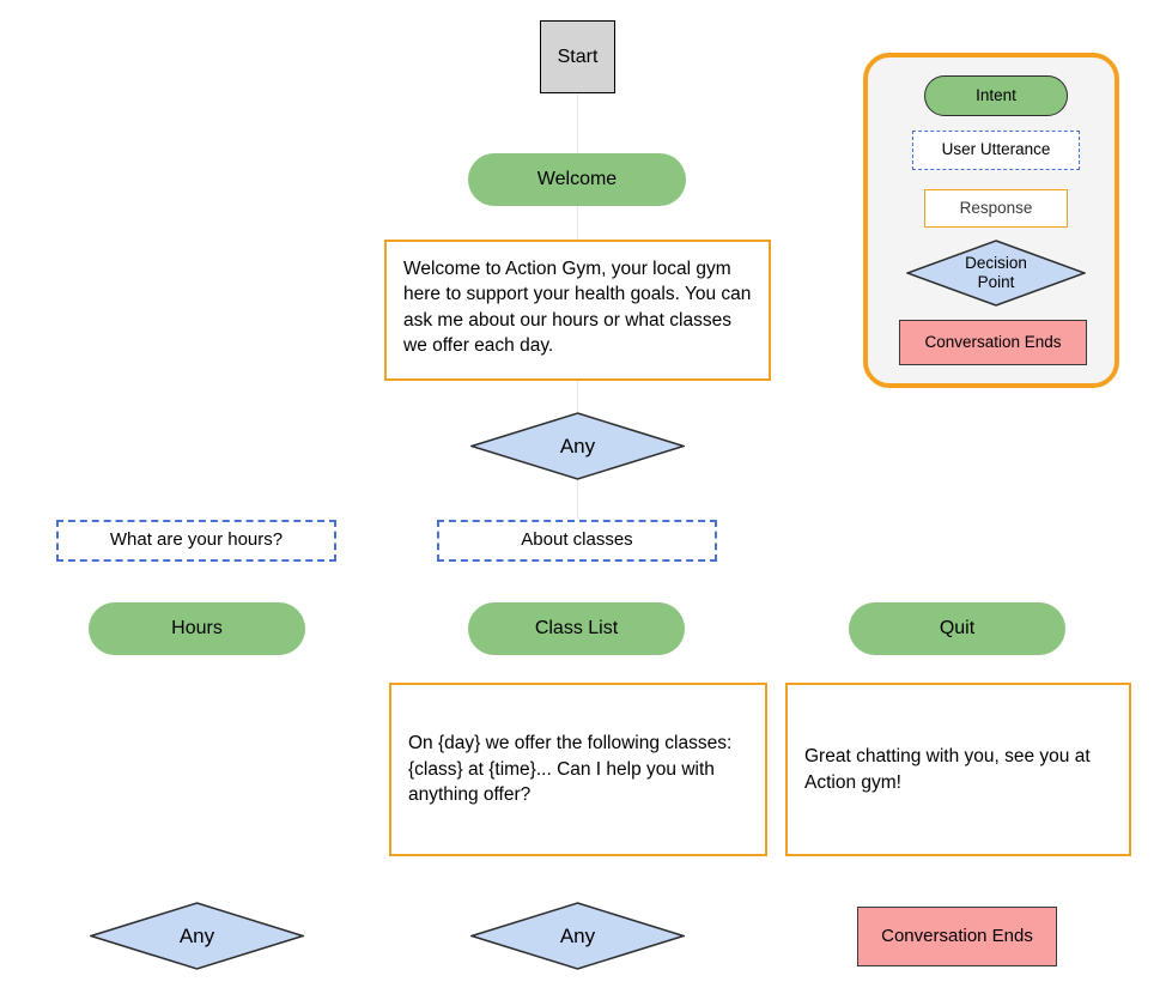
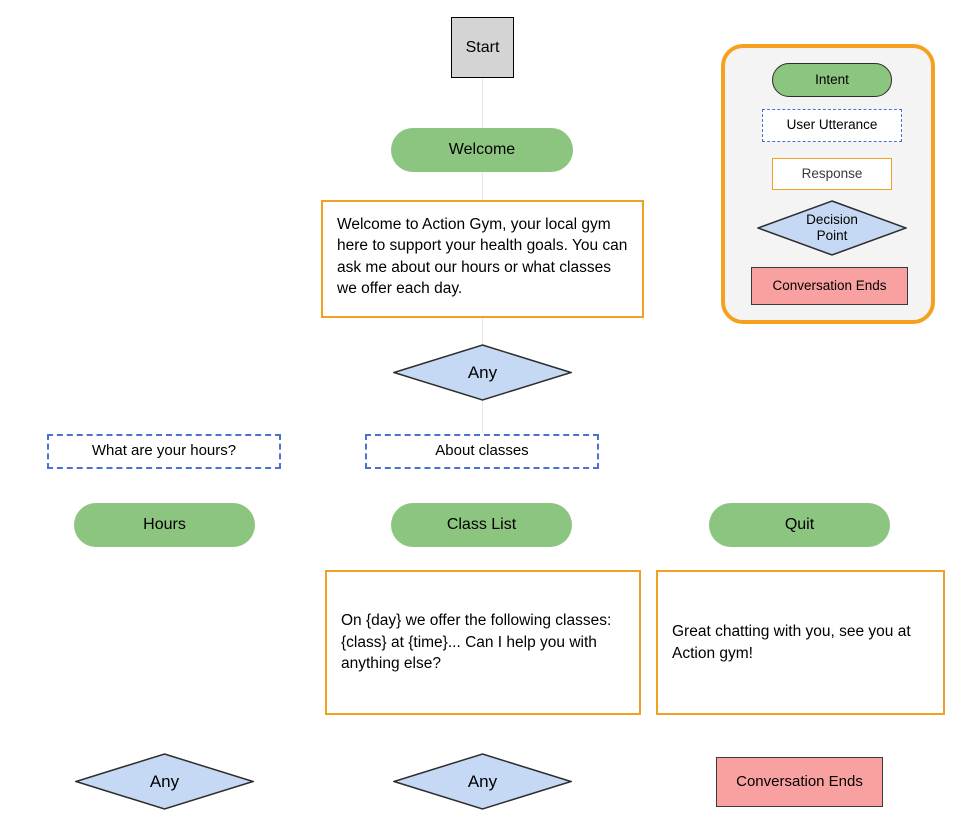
  Start
  Welcome
  Welcome to Action Gym, your local gym here to support your health goals. You can ask me about our hours or what classes we offer each day.
  Any
  What are your hours?
  Hours
  Any
  About classes
  Class List
- On {day} we offer the following classes: {class} at {time}... Can I help you with anything offer?
+ On {day} we offer the following classes: {class} at {time}... Can I help you with anything else?
  Any
  Quit
  Great chatting with you, see you at Action gym!
  Conversation Ends
  Intent
  User Utterance
  Response
  Decision
  Point
  Conversation Ends
